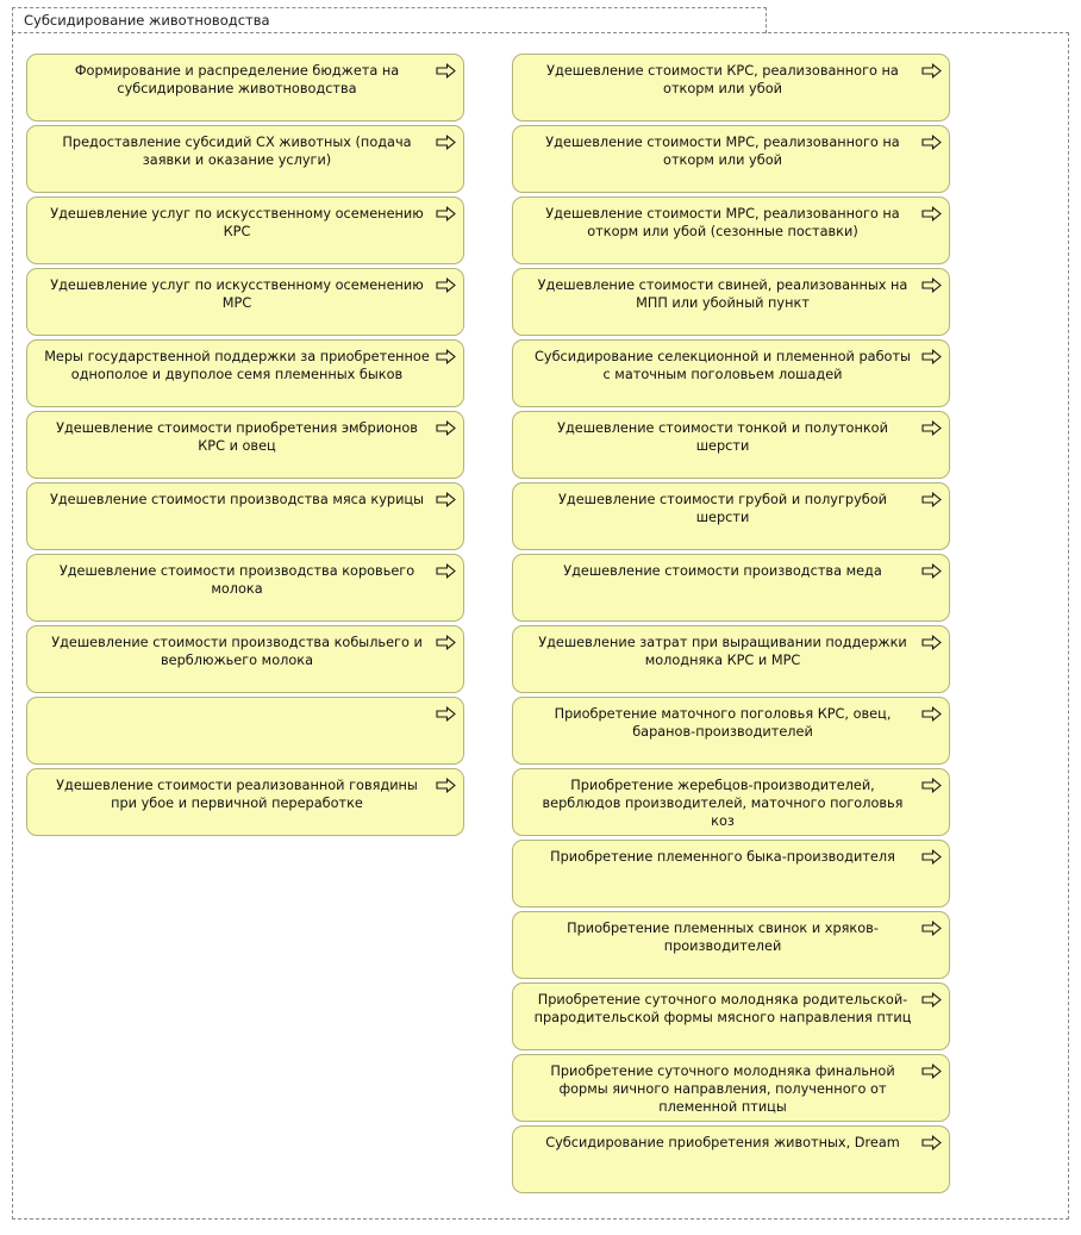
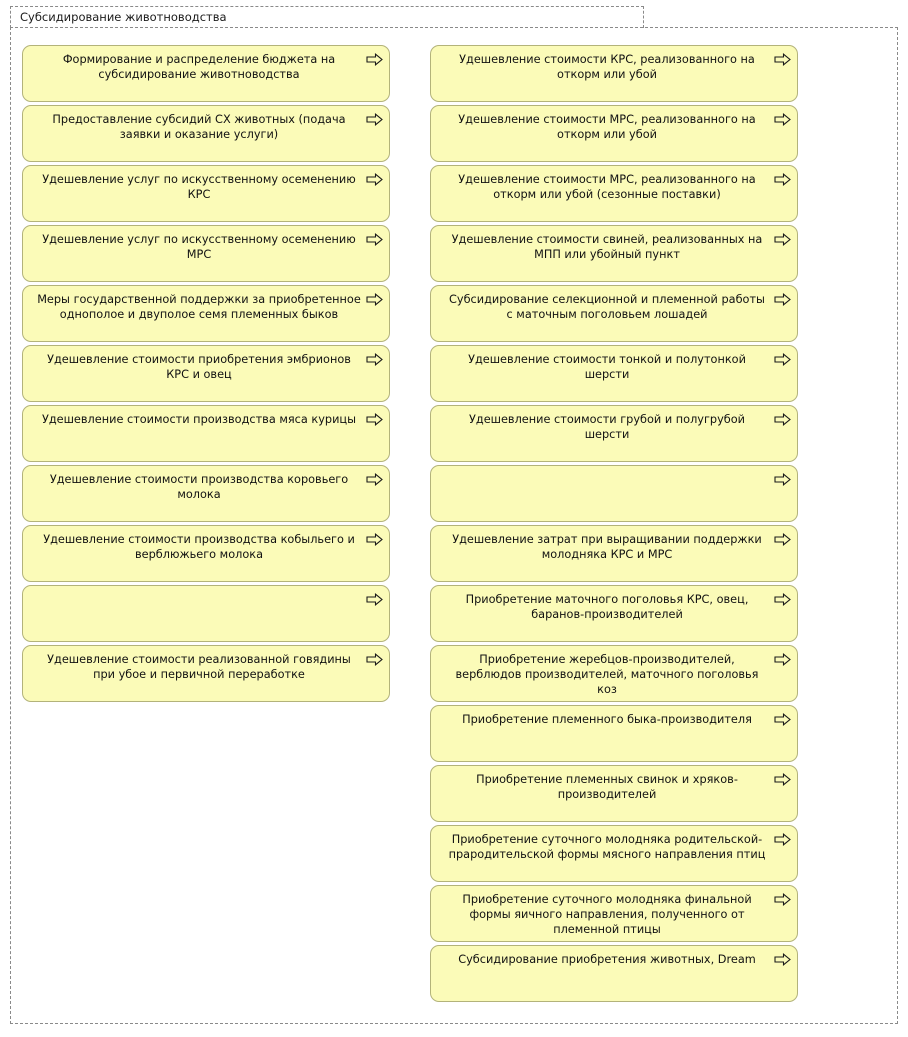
  Субсидирование животноводства
  Формирование и распределение бюджета на субсидирование животноводства
  Предоставление субсидий СХ животных (подача заявки и оказание услуги)
  Удешевление услуг по искусственному осеменению КРС
  Удешевление услуг по искусственному осеменению МРС
  Меры государственной поддержки за приобретенное однополое и двуполое семя племенных быков
  Удешевление стоимости приобретения эмбрионов КРС и овец
  Удешевление стоимости производства мяса курицы
  Удешевление стоимости производства коровьего молока
  Удешевление стоимости производства кобыльего и верблюжьего молока
  Удешевление стоимости реализованной говядины при убое и первичной переработке
  Удешевление стоимости КРС, реализованного на откорм или убой
  Удешевление стоимости МРС, реализованного на откорм или убой
  Удешевление стоимости МРС, реализованного на откорм или убой (сезонные поставки)
  Удешевление стоимости свиней, реализованных на МПП или убойный пункт
  Субсидирование селекционной и племенной работы с маточным поголовьем лошадей
  Удешевление стоимости тонкой и полутонкой шерсти
  Удешевление стоимости грубой и полугрубой шерсти
- Удешевление стоимости производства меда
  Удешевление затрат при выращивании поддержки молодняка КРС и МРС
  Приобретение маточного поголовья КРС, овец, баранов-производителей
  Приобретение жеребцов-производителей, верблюдов производителей, маточного поголовья коз
  Приобретение племенного быка-производителя
  Приобретение племенных свинок и хряков-производителей
  Приобретение суточного молодняка родительской-прародительской формы мясного направления птиц
  Приобретение суточного молодняка финальной формы яичного направления, полученного от племенной птицы
  Субсидирование приобретения животных, Dream
